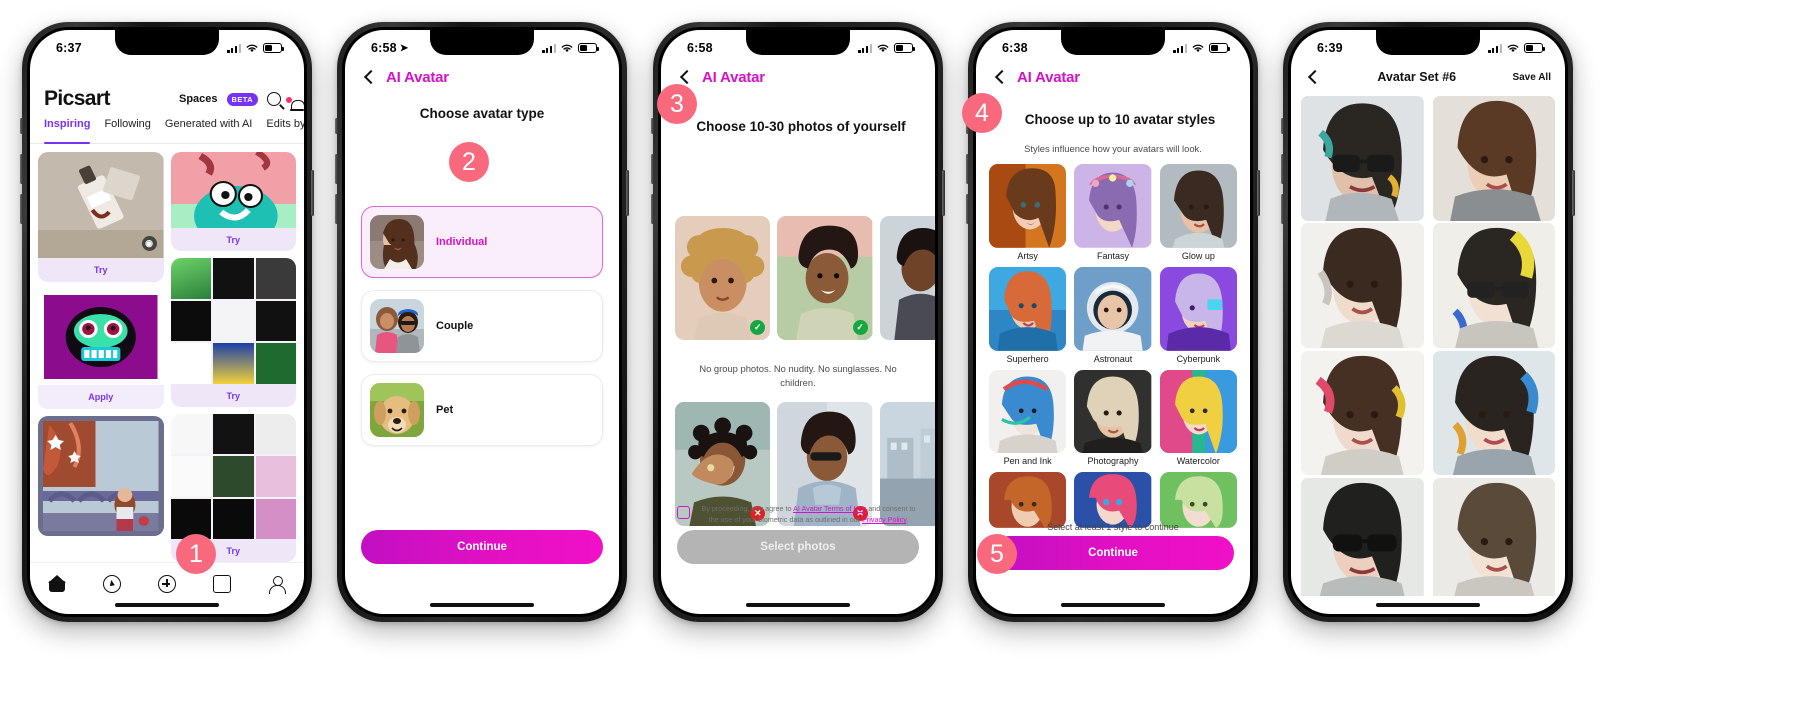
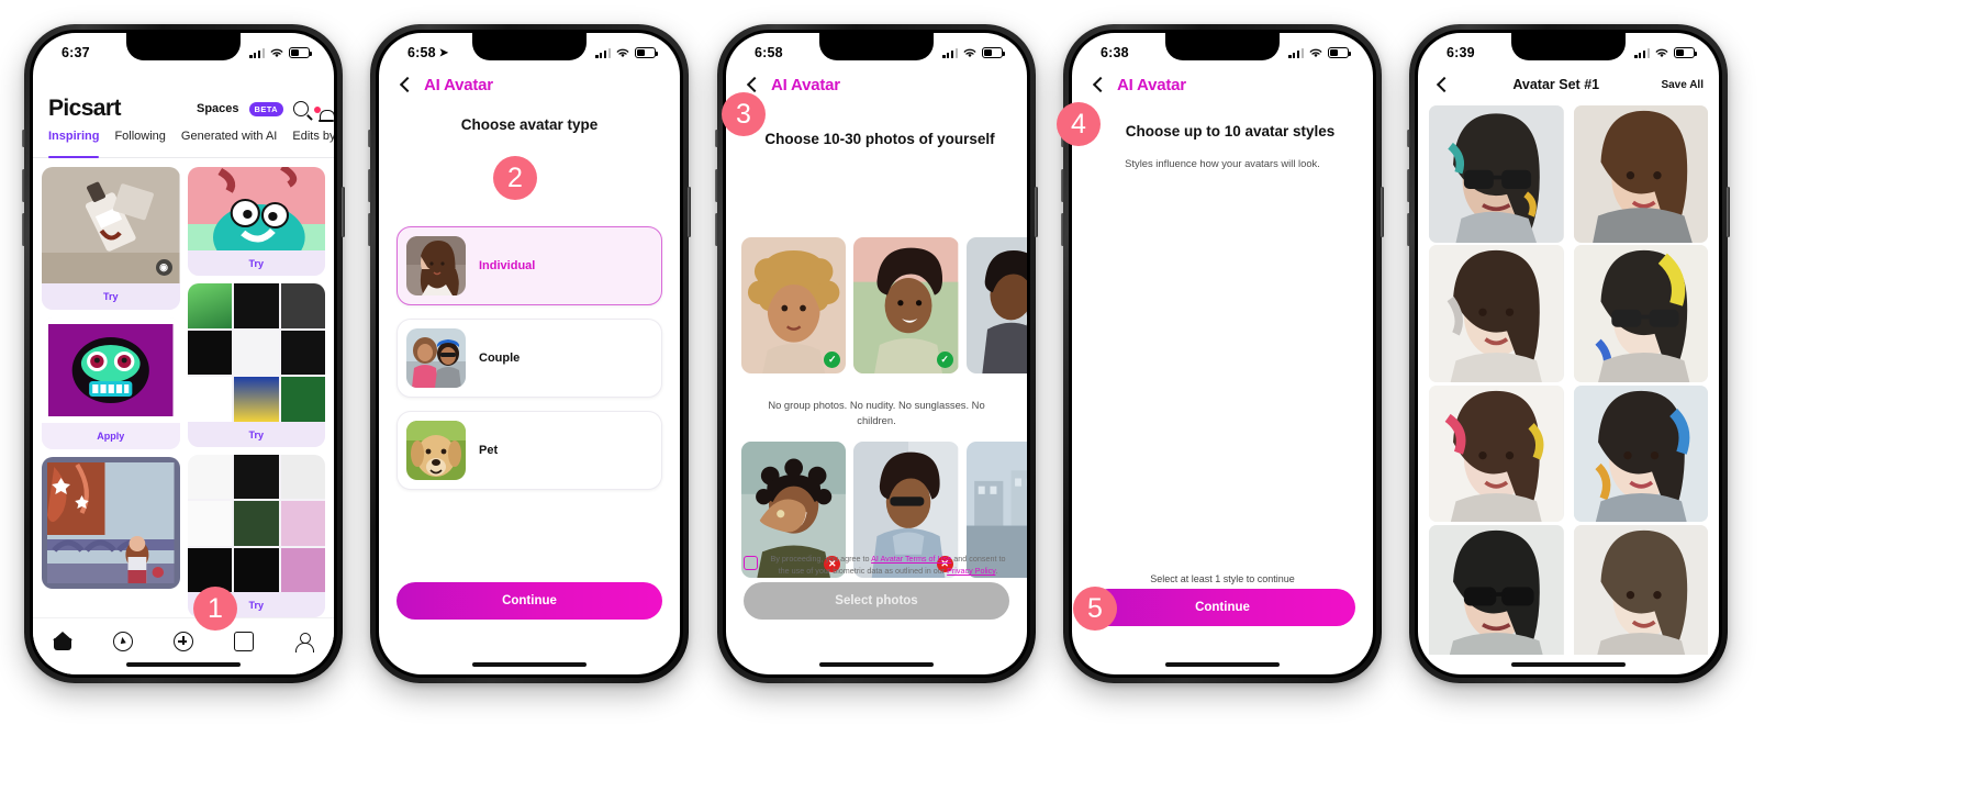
  6:37
  Picsart
  Spaces
  BETA
  Inspiring
  Following
  Generated with AI
  Edits by
  ◉
  Try
  Apply
  Try
  Try
  Try
  1
  6:58
  ➤
  AI Avatar
  Choose avatar type
  Individual
  Couple
  Pet
  Continue
  2
  6:58
  AI Avatar
  Choose 10-30 photos of yourself
  ✓
  ✓
  No group photos. No nudity. No sunglasses. No children.
  ✕
  ✕
  By proceeding, you agree to AI Avatar Terms of Use and consent to the use of your biometric data as outlined in our Privacy Policy.
  Select photos
  3
  6:38
  AI Avatar
  Choose up to 10 avatar styles
  Styles influence how your avatars will look.
- Artsy
- Fantasy
- Glow up
- Superhero
- Astronaut
- Cyberpunk
- Pen and Ink
- Photography
- Watercolor
  Select at least 1 style to continue
  Continue
  4
  5
  6:39
- Avatar Set #6
+ Avatar Set #1
  Save All
